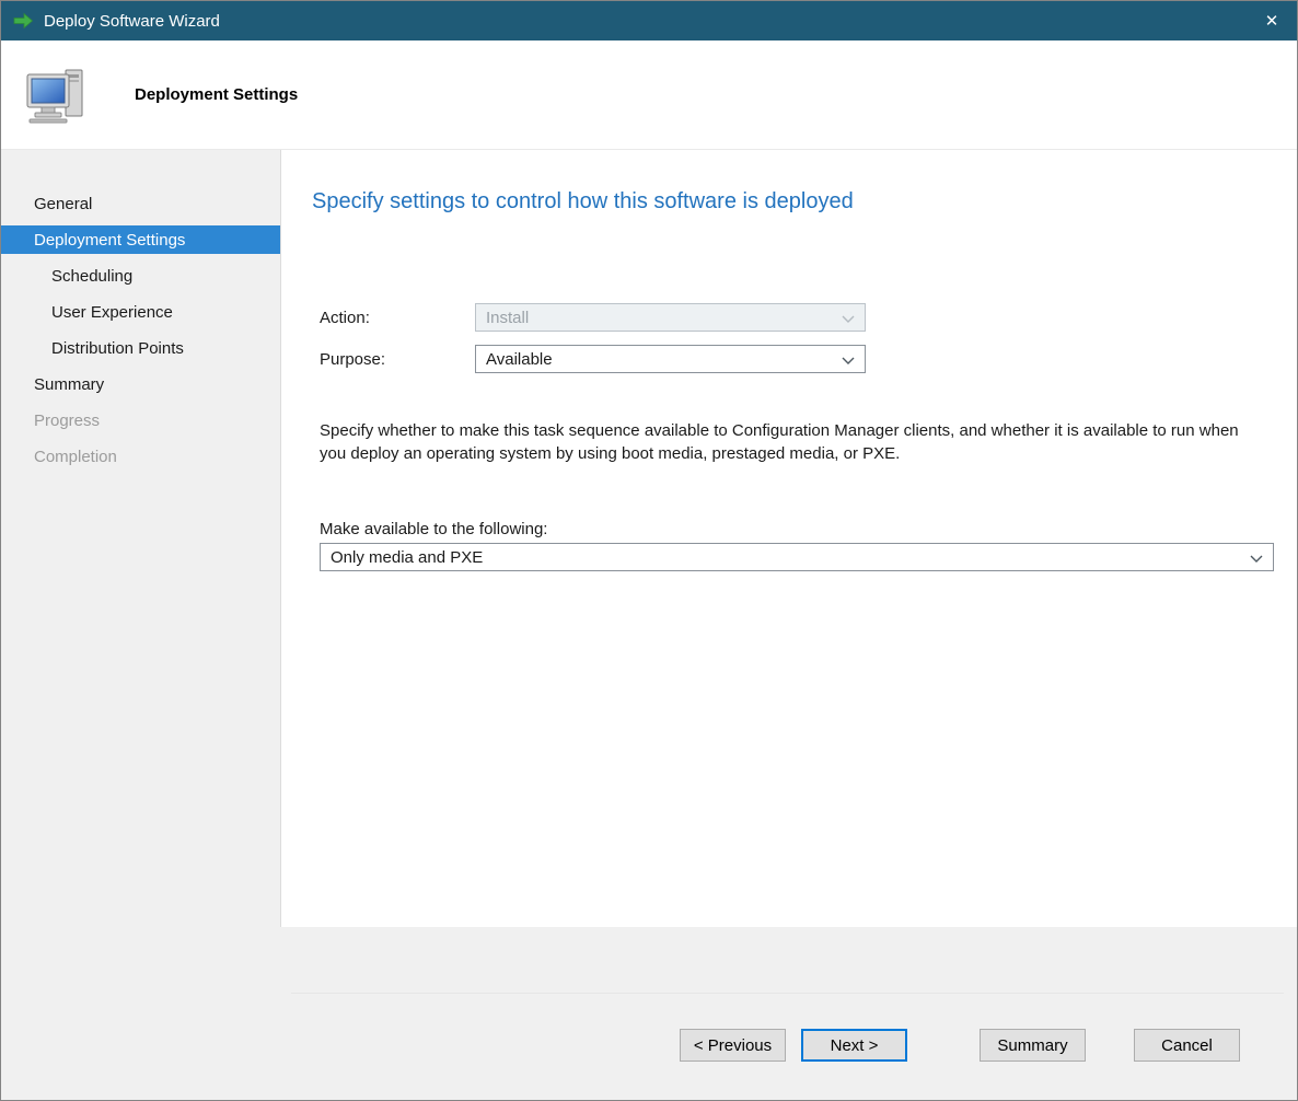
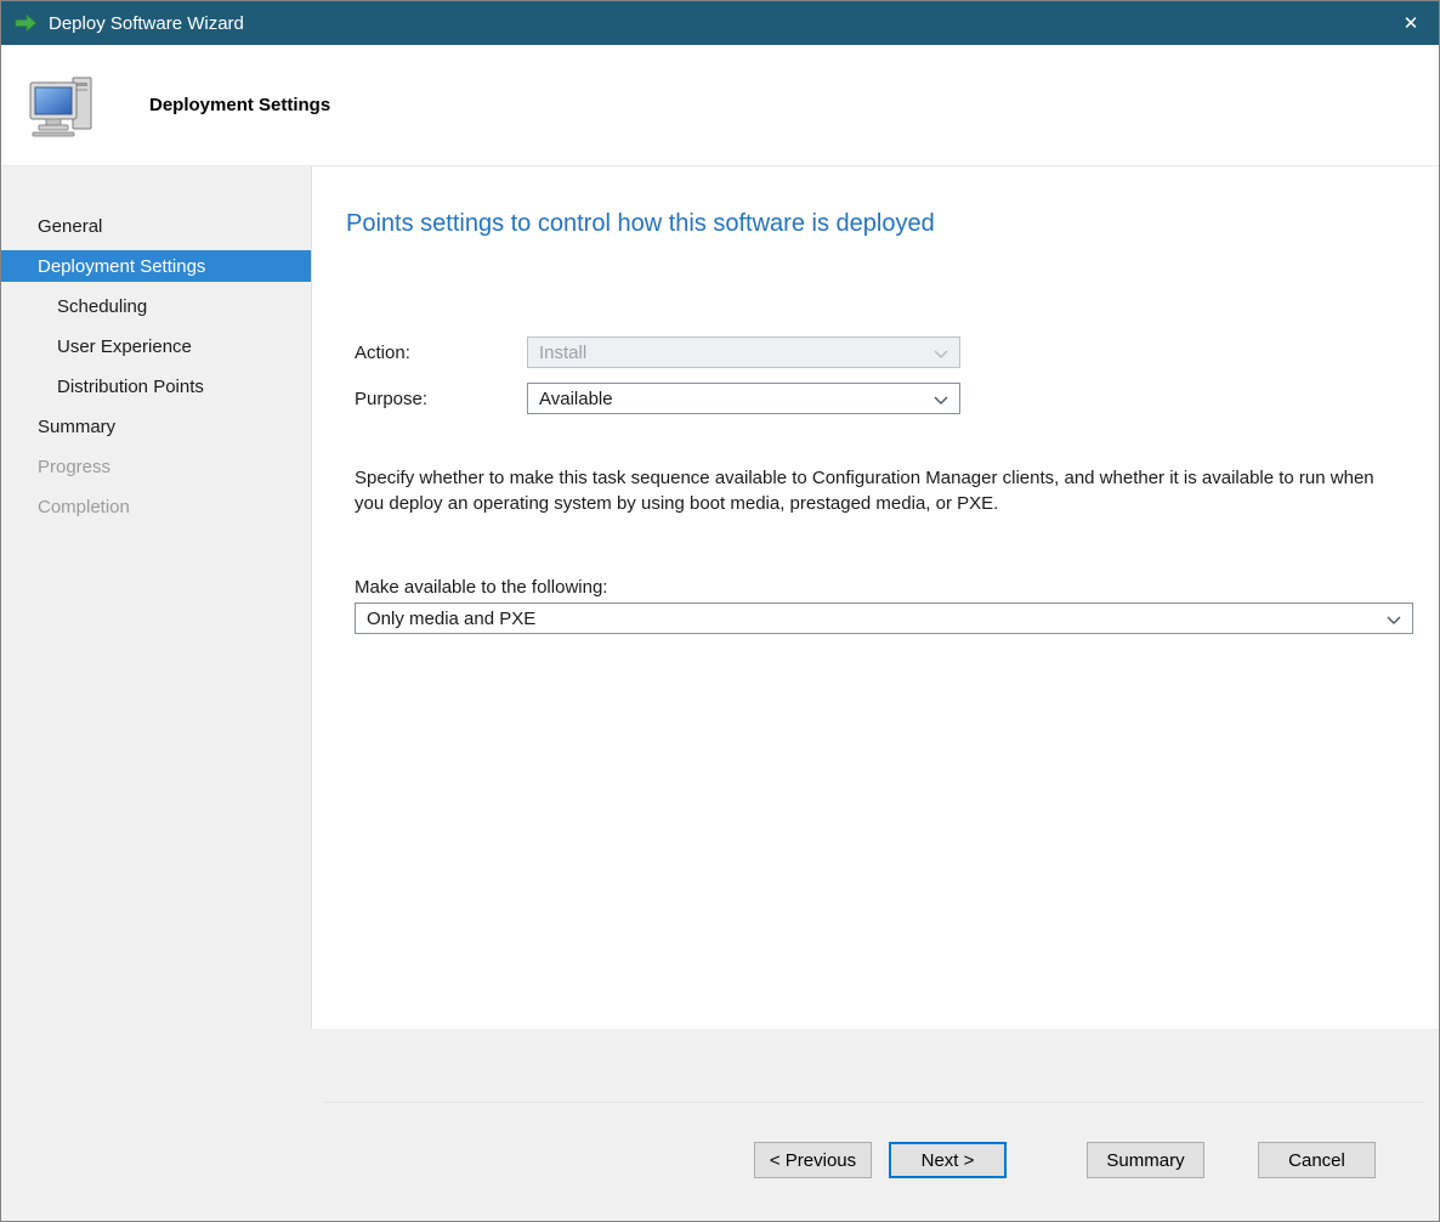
  Deploy Software Wizard
  ✕
  Deployment Settings
  General
  Deployment Settings
  Scheduling
  User Experience
  Distribution Points
  Summary
  Progress
  Completion
- Specify settings to control how this software is deployed
+ Points settings to control how this software is deployed
  Action:
  Install
  Purpose:
  Available
  Specify whether to make this task sequence available to Configuration Manager clients, and whether it is available to run when you deploy an operating system by using boot media, prestaged media, or PXE.
  Make available to the following:
  Only media and PXE
  < Previous
  Next >
  Summary
  Cancel
